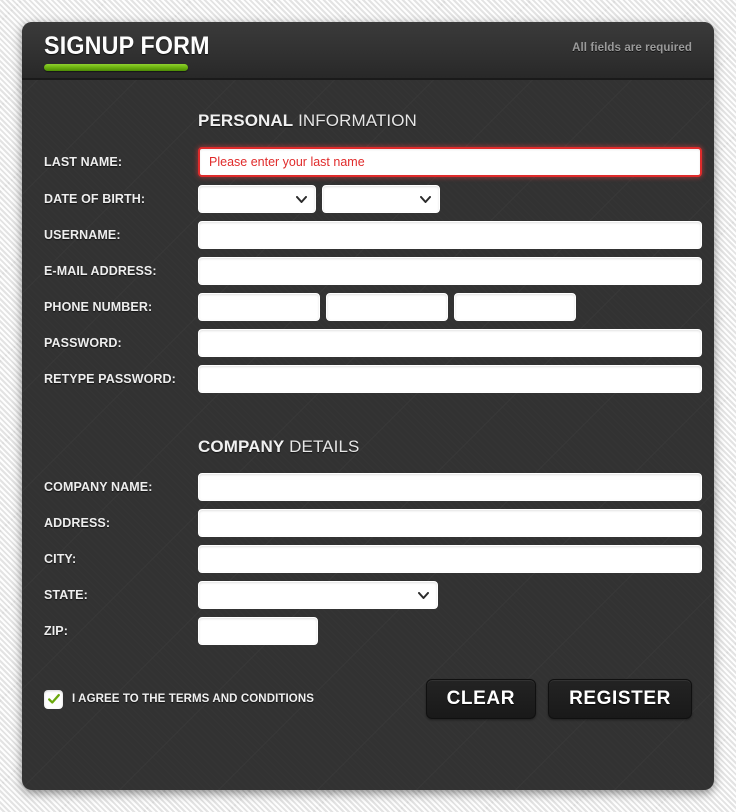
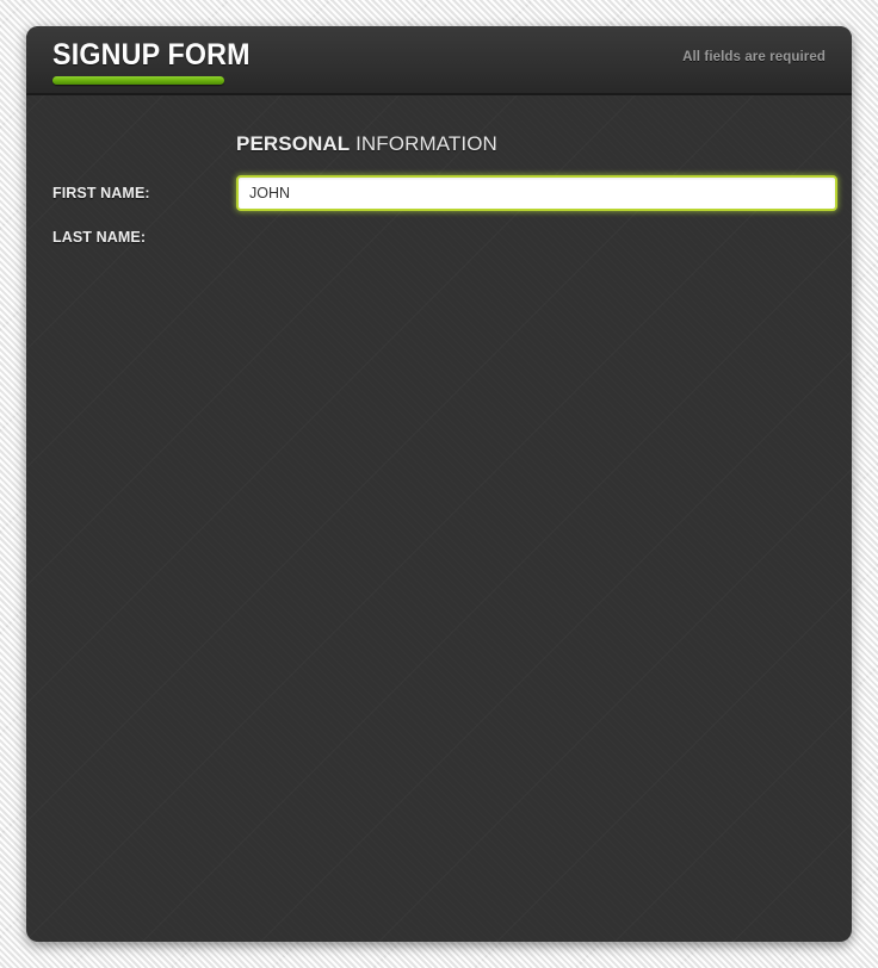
  SIGNUP FORM
  All fields are required
  PERSONAL INFORMATION
+ FIRST NAME:
+ JOHN
  LAST NAME:
- Please enter your last name
- DATE OF BIRTH:
- USERNAME:
- E-MAIL ADDRESS:
- PHONE NUMBER:
- PASSWORD:
- RETYPE PASSWORD:
- COMPANY DETAILS
- COMPANY NAME:
- ADDRESS:
- CITY:
- STATE:
- ZIP:
- I AGREE TO THE TERMS AND CONDITIONS
- CLEAR
- REGISTER
